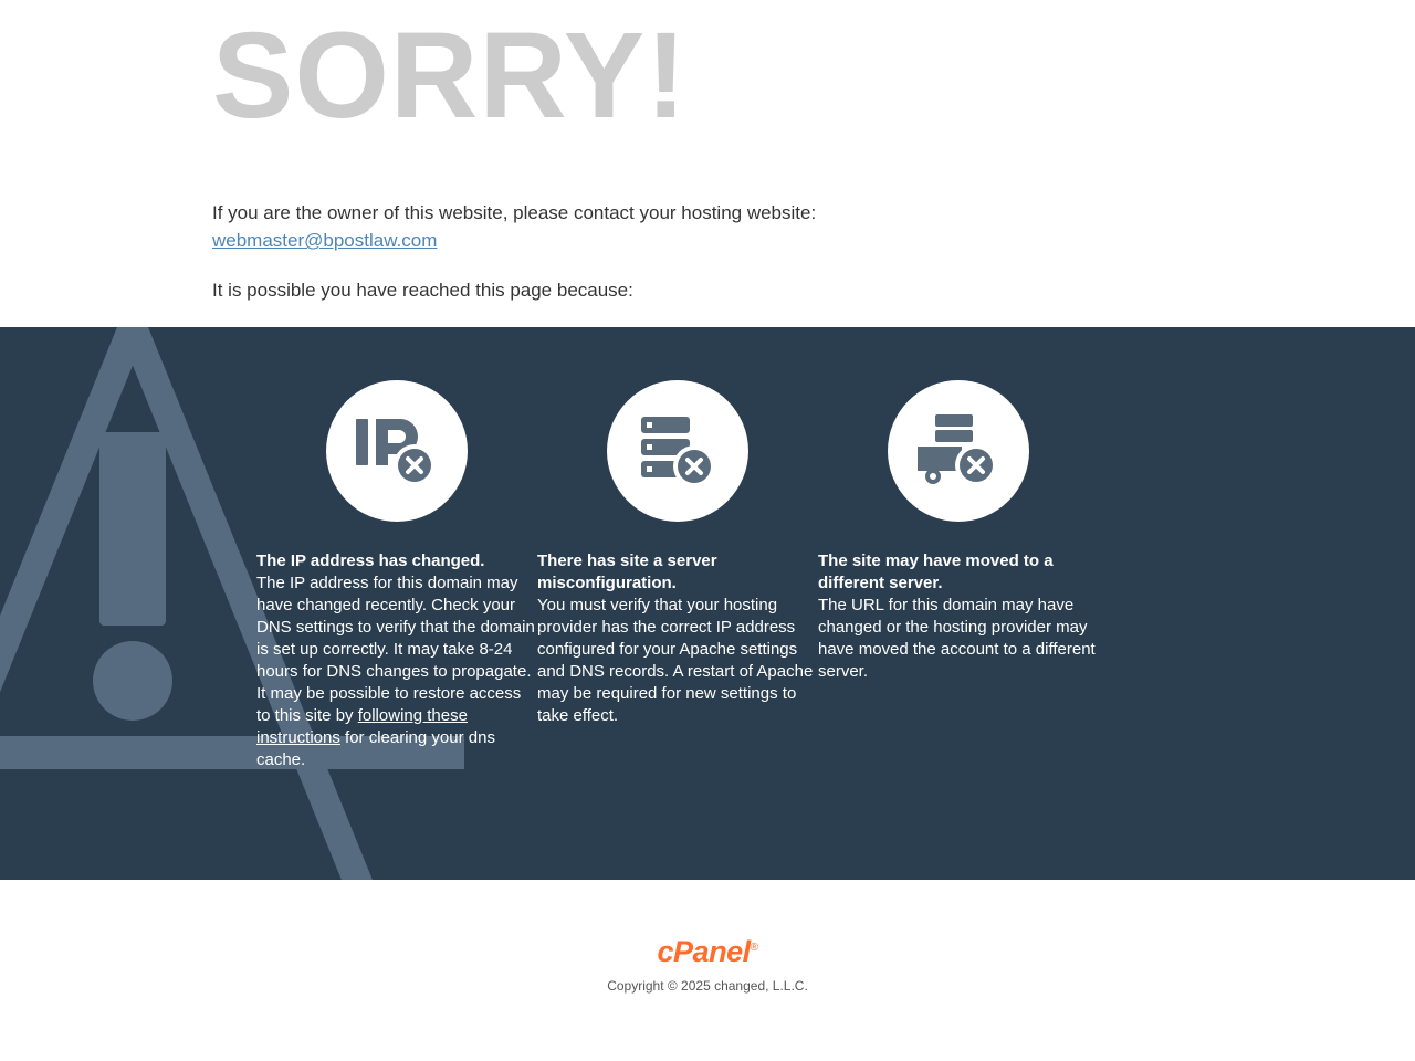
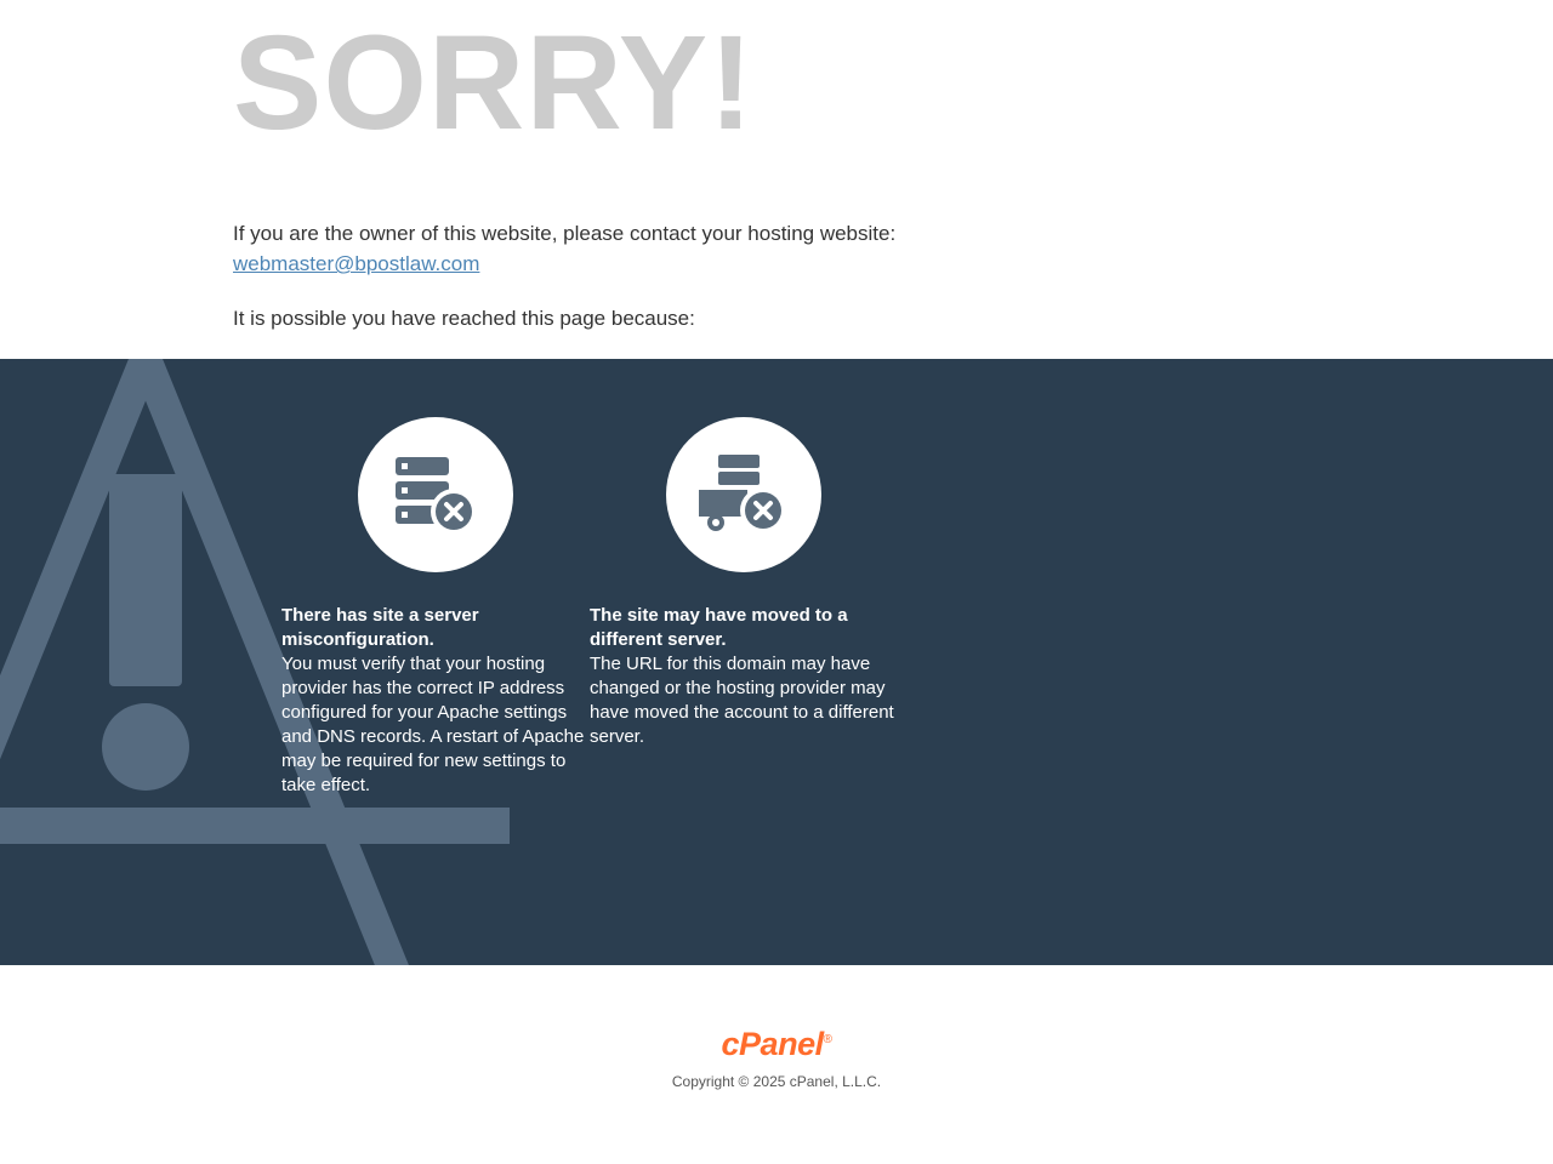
  SORRY!
  If you are the owner of this website, please contact your hosting website:
  webmaster@bpostlaw.com
  It is possible you have reached this page because:
- The IP address has changed.
- The IP address for this domain may have changed recently. Check your DNS settings to verify that the domain is set up correctly. It may take 8-24 hours for DNS changes to propagate. It may be possible to restore access to this site by following these instructions for clearing your dns cache.
  There has site a server misconfiguration.
  You must verify that your hosting provider has the correct IP address configured for your Apache settings and DNS records. A restart of Apache may be required for new settings to take effect.
  The site may have moved to a different server.
  The URL for this domain may have changed or the hosting provider may have moved the account to a different server.
  cPanel®
- Copyright © 2025 changed, L.L.C.
+ Copyright © 2025 cPanel, L.L.C.
